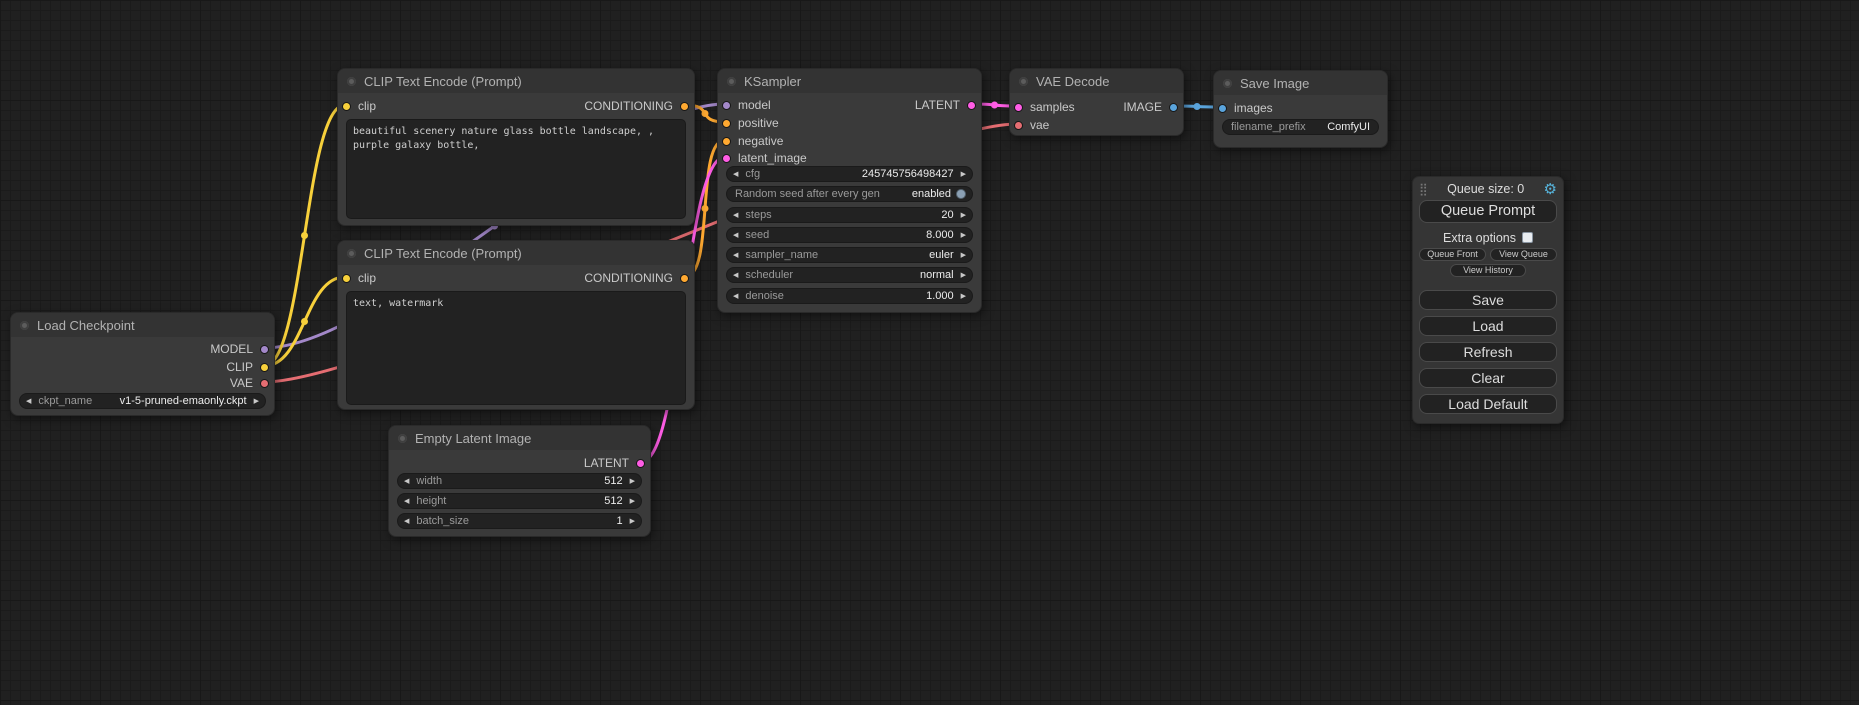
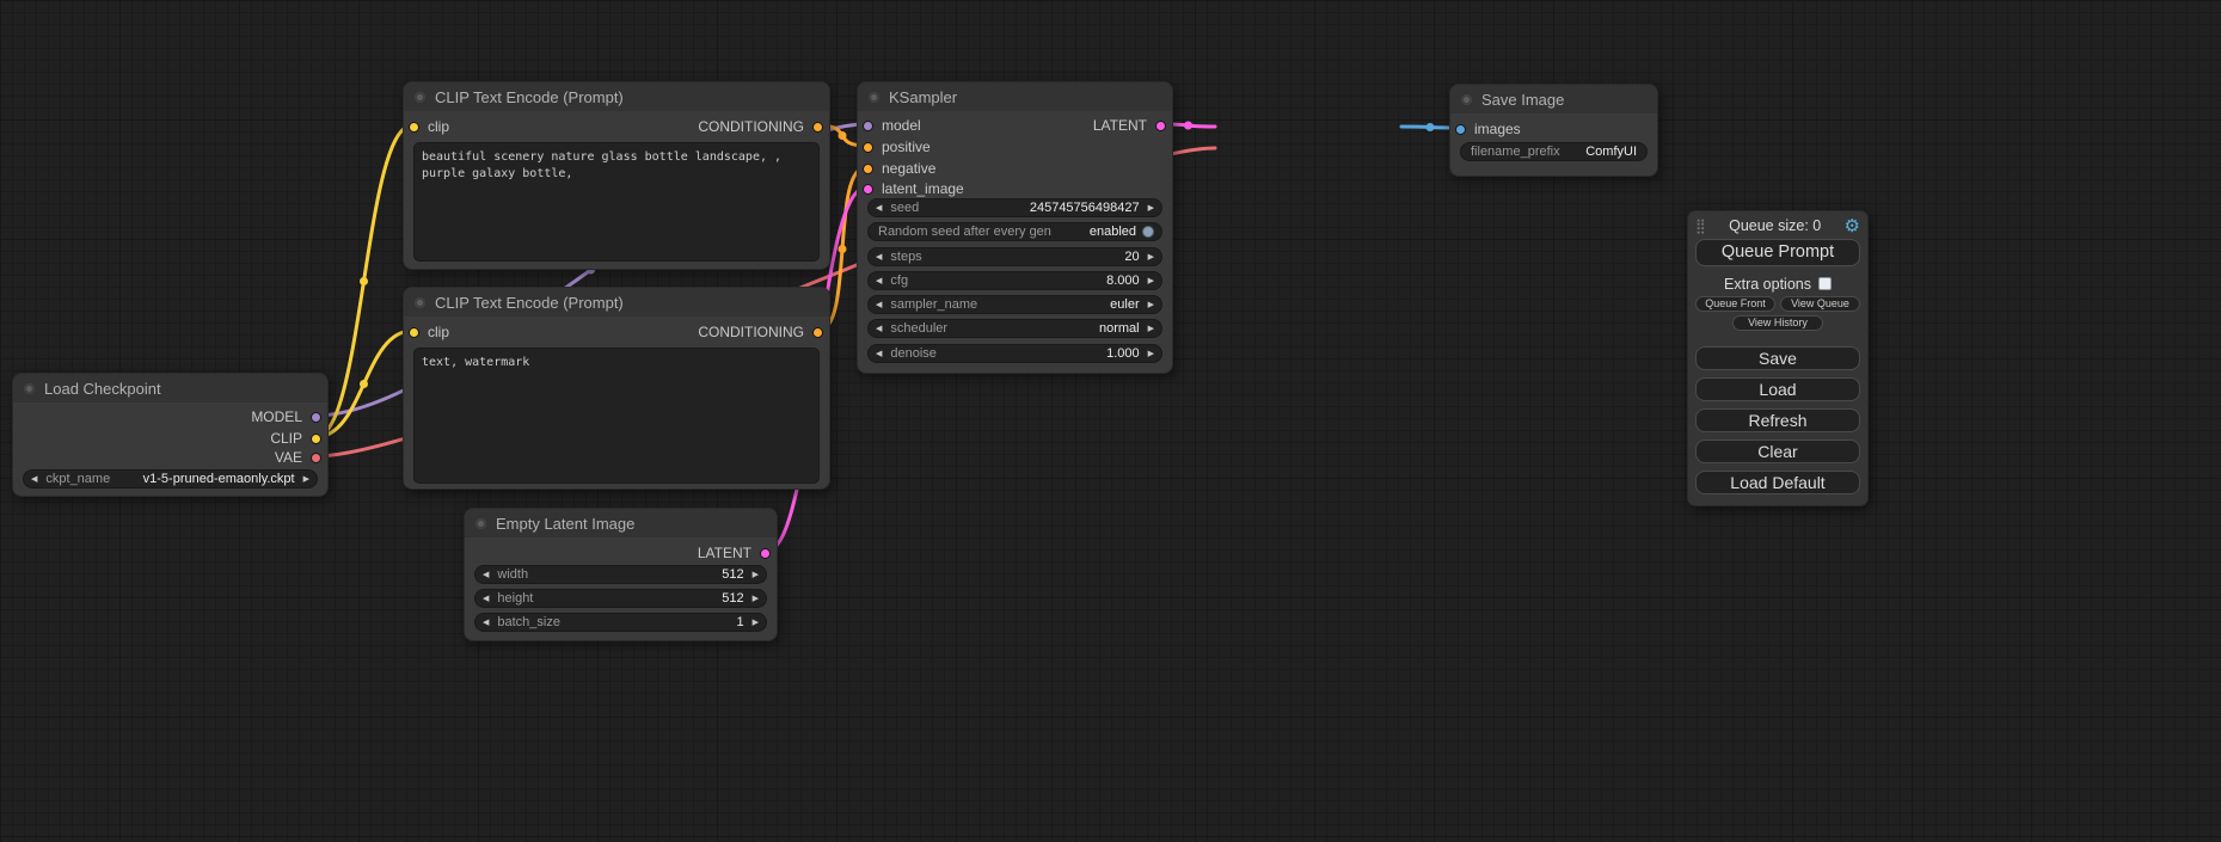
  Load Checkpoint
  MODEL
  CLIP
  VAE
  ckpt_name
  v1-5-pruned-emaonly.ckpt
  CLIP Text Encode (Prompt)
  clip
  CONDITIONING
  beautiful scenery nature glass bottle landscape, , purple galaxy bottle,
  CLIP Text Encode (Prompt)
  clip
  CONDITIONING
  text, watermark
  Empty Latent Image
  LATENT
  width
  512
  height
  512
  batch_size
  1
  KSampler
  model
  LATENT
  positive
  negative
  latent_image
- cfg
+ seed
  245745756498427
  Random seed after every gen
  enabled
  steps
  20
- seed
+ cfg
  8.000
  sampler_name
  euler
  scheduler
  normal
  denoise
  1.000
- VAE Decode
- samples
- IMAGE
- vae
  Save Image
  images
  filename_prefix
  ComfyUI
  ⣿
  Queue size: 0
  ⚙
  Queue Prompt
  Extra options
  Queue Front
  View Queue
  View History
  Save
  Load
  Refresh
  Clear
  Load Default
